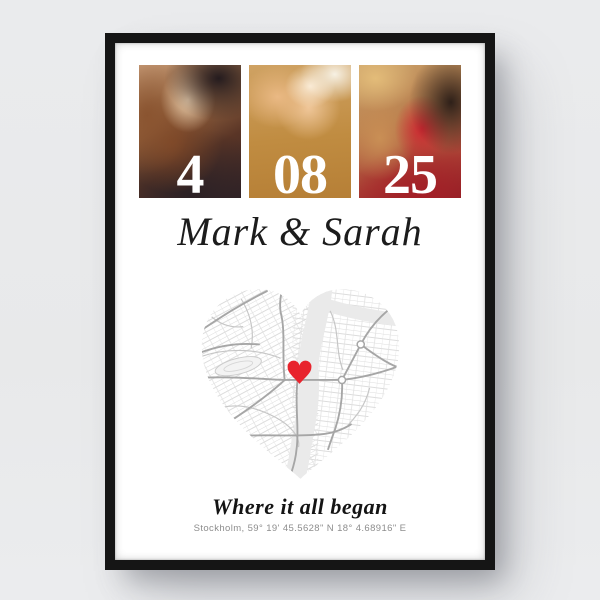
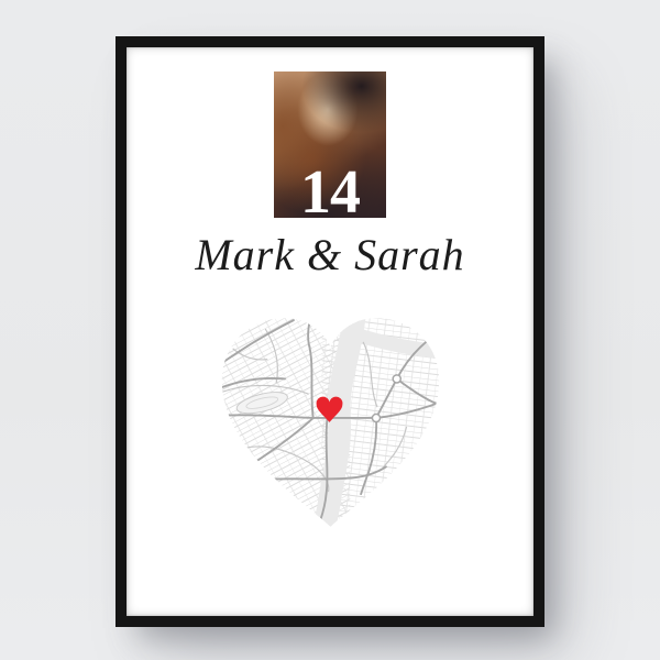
- 4
+ 14
- 08
- 25
  Mark & Sarah
- Where it all began
- Stockholm, 59° 19' 45.5628" N 18° 4.68916" E
